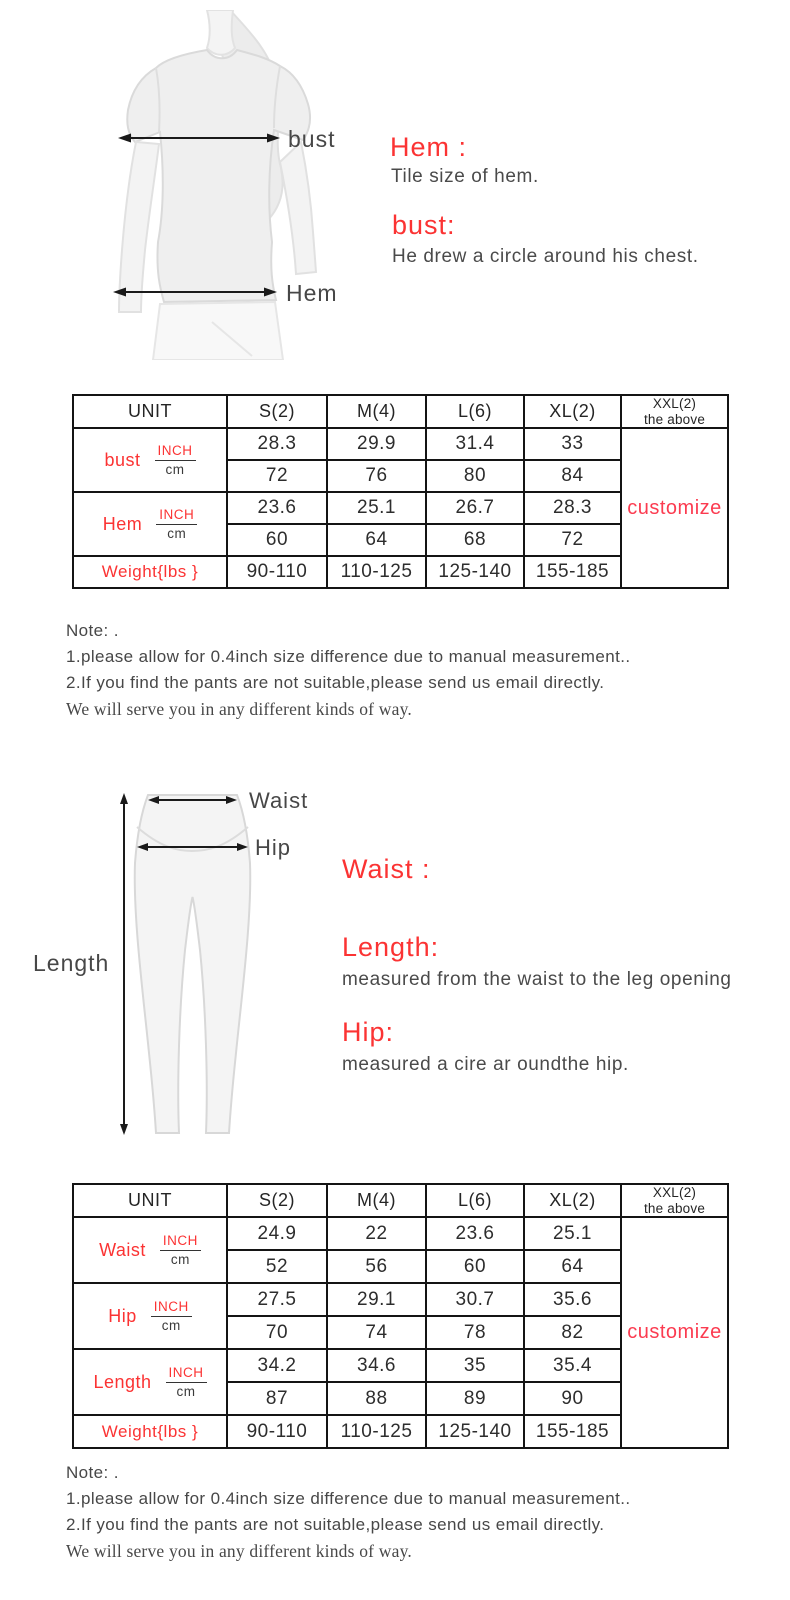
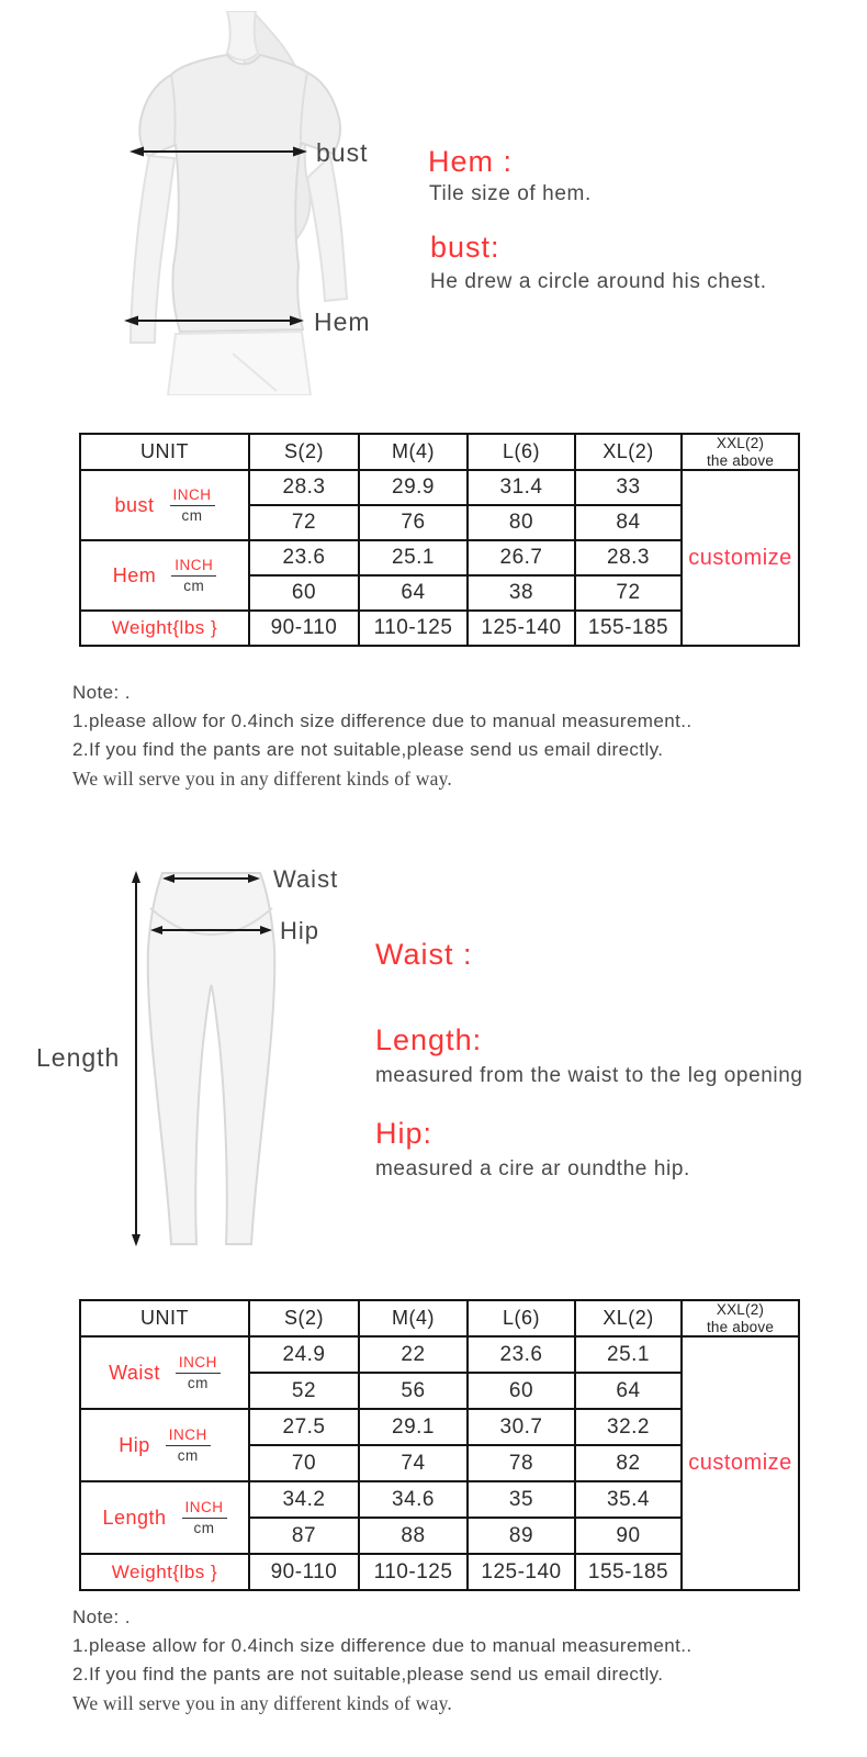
  bust
  Hem
  Hem :
  Tile size of hem.
  bust:
  He drew a circle around his chest.
  UNIT	S(2)	M(4)	L(6)	XL(2)	XXL(2) the above
  bust INCH cm	28.3	29.9	31.4	33	customize
  72	76	80	84
  Hem INCH cm	23.6	25.1	26.7	28.3
- 60	64	68	72
+ 60	64	38	72
  Weight{lbs }	90-110	110-125	125-140	155-185
  Note: .
  1.please allow for 0.4inch size difference due to manual measurement..
  2.If you find the pants are not suitable,please send us email directly.
  We will serve you in any different kinds of way.
  Waist
  Hip
  Length
  Waist :
  Length:
  measured from the waist to the leg opening
  Hip:
  measured a cire ar oundthe hip.
  UNIT	S(2)	M(4)	L(6)	XL(2)	XXL(2) the above
  Waist INCH cm	24.9	22	23.6	25.1	customize
  52	56	60	64
- Hip INCH cm	27.5	29.1	30.7	35.6
+ Hip INCH cm	27.5	29.1	30.7	32.2
  70	74	78	82
  Length INCH cm	34.2	34.6	35	35.4
  87	88	89	90
  Weight{lbs }	90-110	110-125	125-140	155-185
  Note: .
  1.please allow for 0.4inch size difference due to manual measurement..
  2.If you find the pants are not suitable,please send us email directly.
  We will serve you in any different kinds of way.
